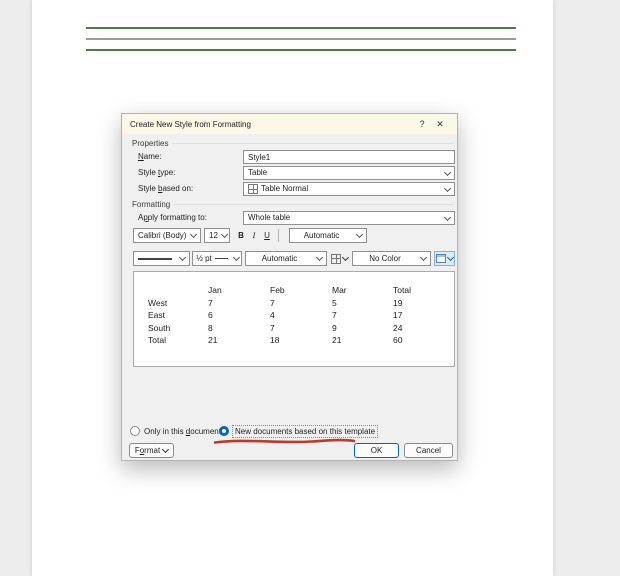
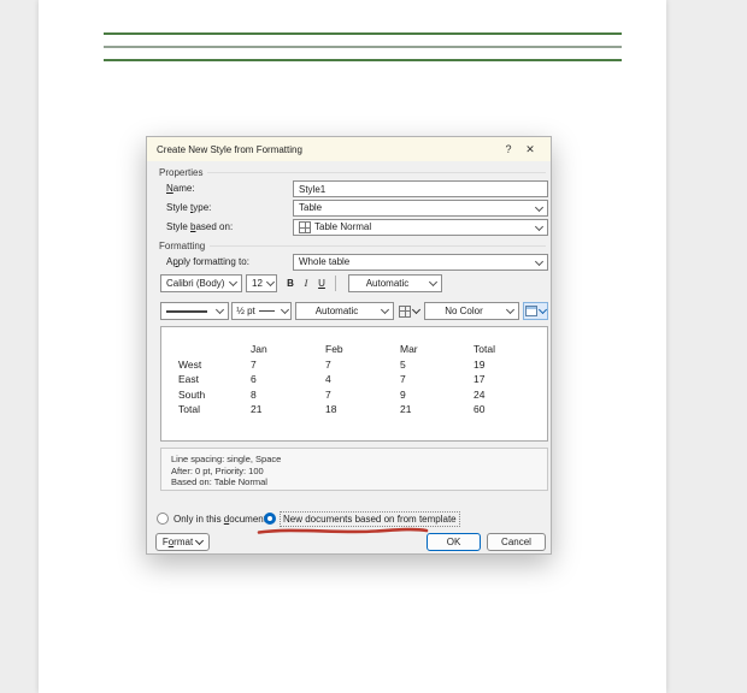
  Create New Style from Formatting
  ?
  ✕
  Properties
  Name:
  Style1
  Style type:
  Table
  Style based on:
  Table Normal
  Formatting
  Apply formatting to:
  Whole table
  Calibri (Body)
  12
  B
  I
  U
  Automatic
  ½ pt
  Automatic
  No Color
  Jan
  Feb
  Mar
  Total
  West
  7
  7
  5
  19
  East
  6
  4
  7
  17
  South
  8
  7
  9
  24
  Total
  21
  18
  21
  60
+ Line spacing: single, Space
+ After: 0 pt, Priority: 100
+ Based on: Table Normal
  Only in this documen
- New documents based on this template
+ New documents based on from template
  Format
  OK
  Cancel
